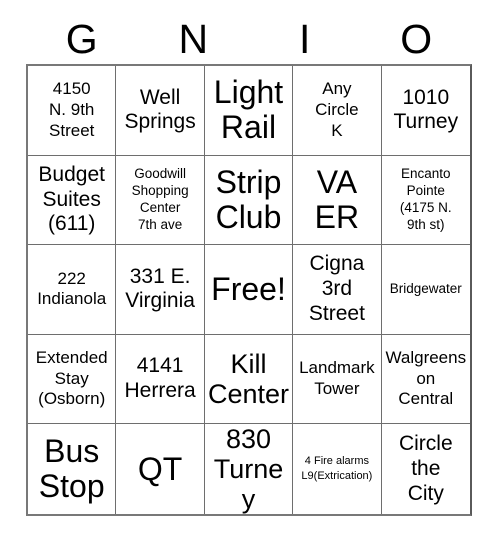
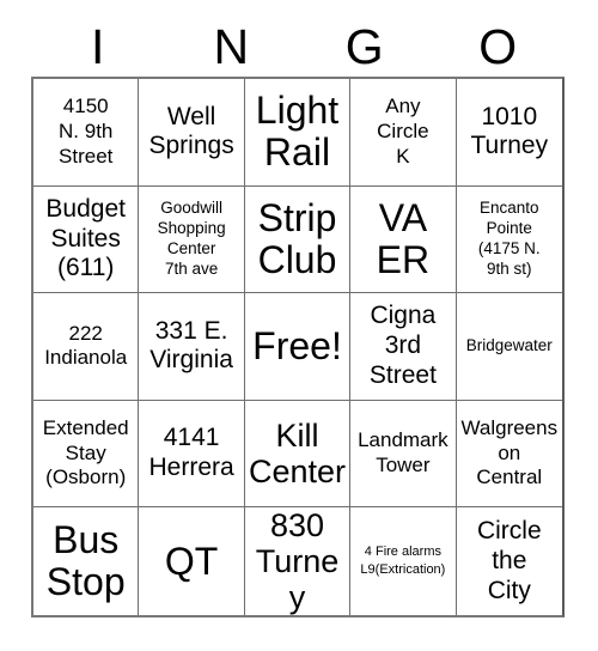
- G
+ I
  N
- I
+ G
  O
  4150
  N. 9th
  Street
  Well
  Springs
  Light
  Rail
  Any
  Circle
  K
  1010
  Turney
  Budget
  Suites
  (611)
  Goodwill
  Shopping
  Center
  7th ave
  Strip
  Club
  VA
  ER
  Encanto
  Pointe
  (4175 N.
  9th st)
  222
  Indianola
  331 E.
  Virginia
  Free!
  Cigna
  3rd
  Street
  Bridgewater
  Extended
  Stay
  (Osborn)
  4141
  Herrera
  Kill
  Center
  Landmark
  Tower
  Walgreens
  on
  Central
  Bus
  Stop
  QT
  830
  Turney
  4 Fire alarms
  L9(Extrication)
  Circle
  the
  City
